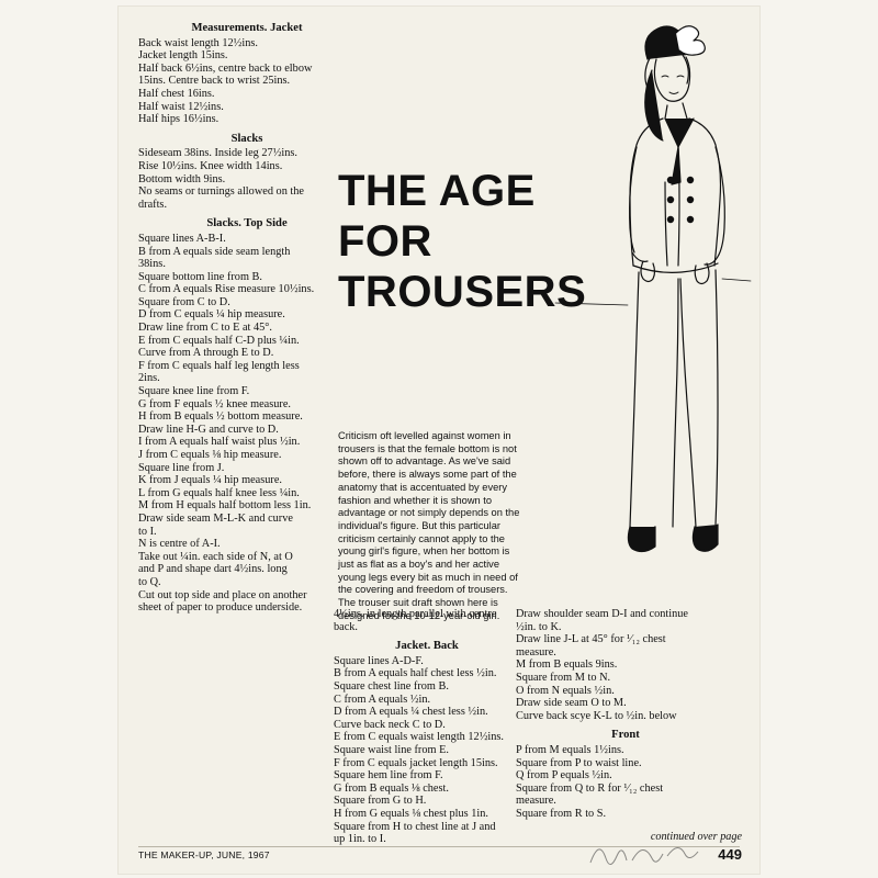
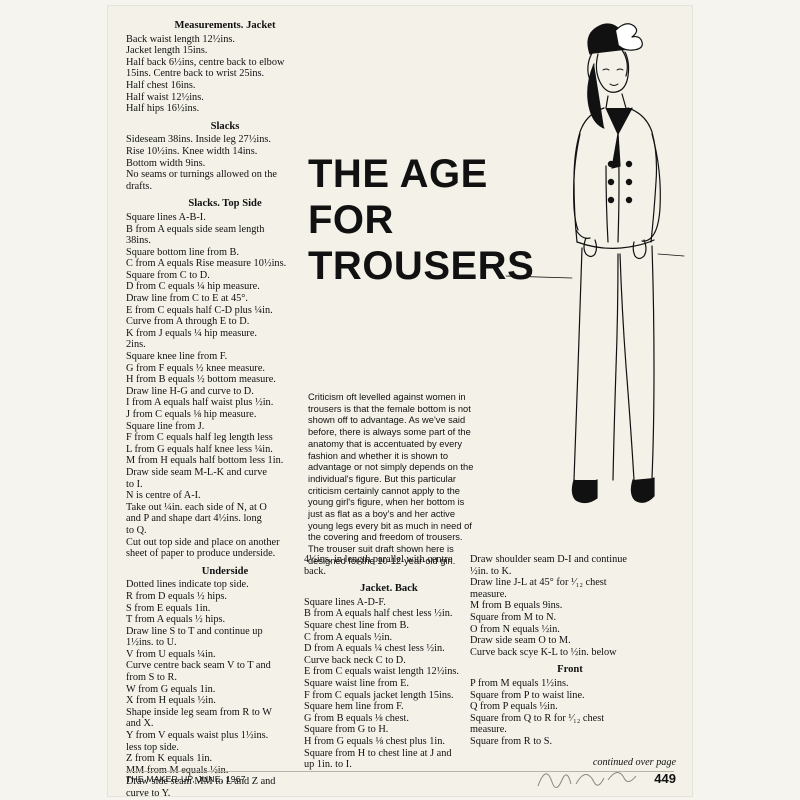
  Measurements. Jacket
  Back waist length 12½ins.
  Jacket length 15ins.
  Half back 6½ins, centre back to elbow
  15ins. Centre back to wrist 25ins.
  Half chest 16ins.
  Half waist 12½ins.
  Half hips 16½ins.
  Slacks
  Sideseam 38ins. Inside leg 27½ins.
  Rise 10½ins. Knee width 14ins.
  Bottom width 9ins.
  No seams or turnings allowed on the
  drafts.
  Slacks. Top Side
  Square lines A-B-I.
  B from A equals side seam length
  38ins.
  Square bottom line from B.
  C from A equals Rise measure 10½ins.
  Square from C to D.
  D from C equals ¼ hip measure.
  Draw line from C to E at 45°.
  E from C equals half C-D plus ¼in.
  Curve from A through E to D.
- F from C equals half leg length less
+ K from J equals ¼ hip measure.
  2ins.
  Square knee line from F.
  G from F equals ½ knee measure.
  H from B equals ½ bottom measure.
  Draw line H-G and curve to D.
  I from A equals half waist plus ½in.
  J from C equals ⅛ hip measure.
  Square line from J.
- K from J equals ¼ hip measure.
+ F from C equals half leg length less
  L from G equals half knee less ¼in.
  M from H equals half bottom less 1in.
  Draw side seam M-L-K and curve
  to I.
  N is centre of A-I.
  Take out ¼in. each side of N, at O
  and P and shape dart 4½ins. long
  to Q.
  Cut out top side and place on another
  sheet of paper to produce underside.
+ Underside
+ Dotted lines indicate top side.
+ R from D equals ½ hips.
+ S from E equals 1in.
+ T from A equals ½ hips.
+ Draw line S to T and continue up
+ 1½ins. to U.
+ V from U equals ¼in.
+ Curve centre back seam V to T and
+ from S to R.
+ W from G equals 1in.
+ X from H equals ½in.
+ Shape inside leg seam from R to W
+ and X.
+ Y from V equals waist plus 1½ins.
+ less top side.
+ Z from K equals 1in.
+ MM from M equals ½in.
+ Draw side seam MM to L and Z and
+ curve to Y.
  THE AGE
  FOR
  TROUSER
  Criticism oft levelled against women in trousers is that the female bottom is not shown off to advantage. As we've said before, there is always some part of the anatomy that is accentuated by every fashion and whether it is shown to advantage or not simply depends on the individual's figure. But this particular criticism certainly cannot apply to the young girl's figure, when her bottom is just as flat as a boy's and her active young legs every bit as much in need of the covering and freedom of trousers. The trouser suit draft shown here is designed for the 10-12-year-old girl.
  4½ins. in length parallel with centre
  back.
  Jacket. Back
  Square lines A-D-F.
  B from A equals half chest less ½in.
  Square chest line from B.
  C from A equals ½in.
  D from A equals ¼ chest less ½in.
  Curve back neck C to D.
  E from C equals waist length 12½ins.
  Square waist line from E.
  F from C equals jacket length 15ins.
  Square hem line from F.
  G from B equals ⅛ chest.
  Square from G to H.
  H from G equals ⅛ chest plus 1in.
  Square from H to chest line at J and
  up 1in. to I.
  Draw shoulder seam D-I and continue
  ½in. to K.
  Draw line J-L at 45° for ¹⁄₁₂ chest
  measure.
  M from B equals 9ins.
  Square from M to N.
  O from N equals ½in.
  Draw side seam O to M.
  Curve back scye K-L to ½in. below
  Front
  P from M equals 1½ins.
  Square from P to waist line.
  Q from P equals ½in.
  Square from Q to R for ¹⁄₁₂ chest
  measure.
  Square from R to S.
  continued over page
  THE MAKER-UP, JUNE, 1967
  449
